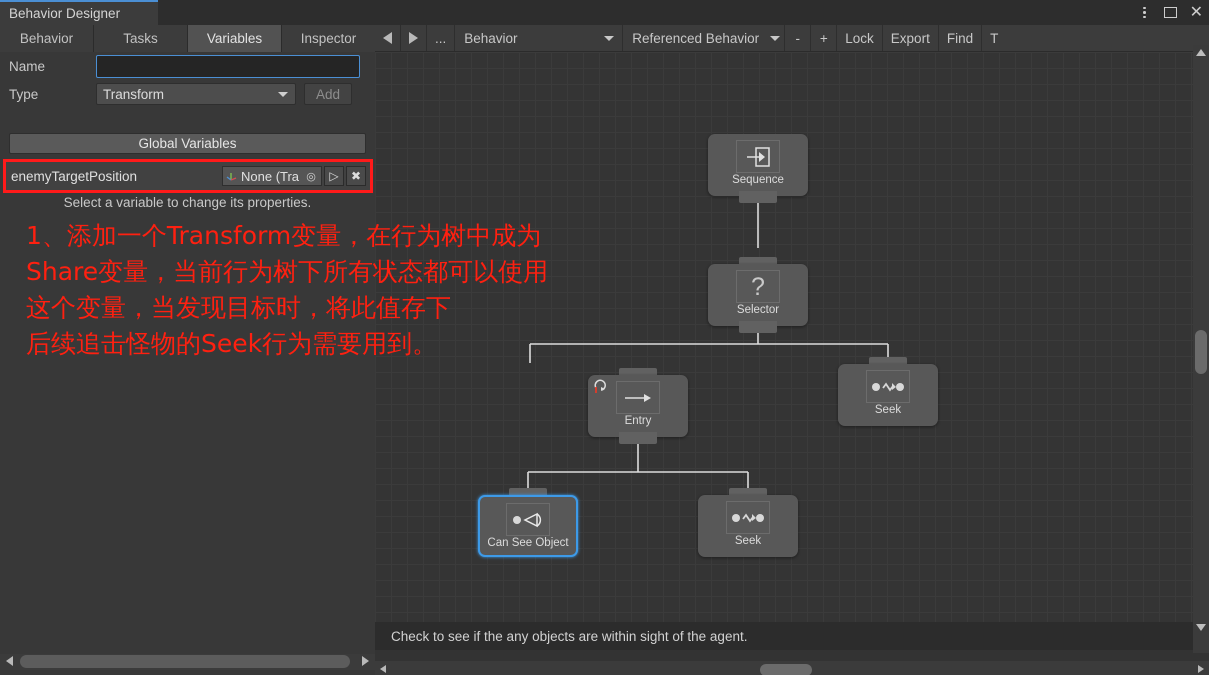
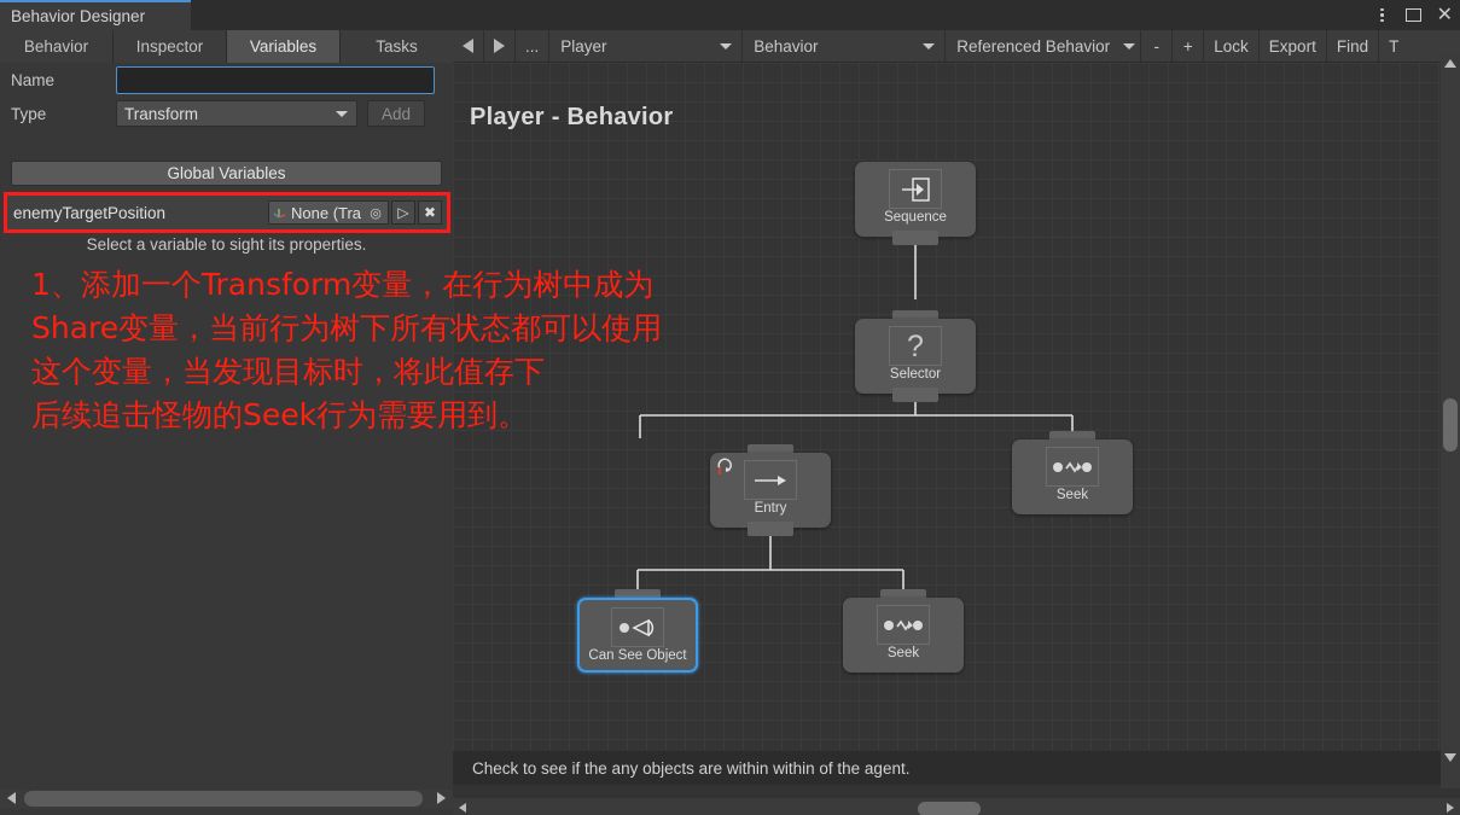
  Behavior Designer
  ✕
  Behavior
- Tasks
+ Inspector
  Variables
- Inspector
+ Tasks
  Name
  Type
  Transform
  Add
  Global Variables
  enemyTargetPosition
  None (Tra
  ◎
  ▷
  ✖
- Select a variable to change its properties.
+ Select a variable to sight its properties.
  ...
+ Player
  Behavior
  Referenced Behavior
  -
  +
  Lock
  Export
  Find
  T
+ Player - Behavior
  Sequence
  ?
  Selector
  Entry
  Seek
  Can See Object
  Seek
- Check to see if the any objects are within sight of the agent.
+ Check to see if the any objects are within within of the agent.
  1、添加一个Transform变量，在行为树中成为
  Share变量，当前行为树下所有状态都可以使用
  这个变量，当发现目标时，将此值存下
  后续追击怪物的Seek行为需要用到。
